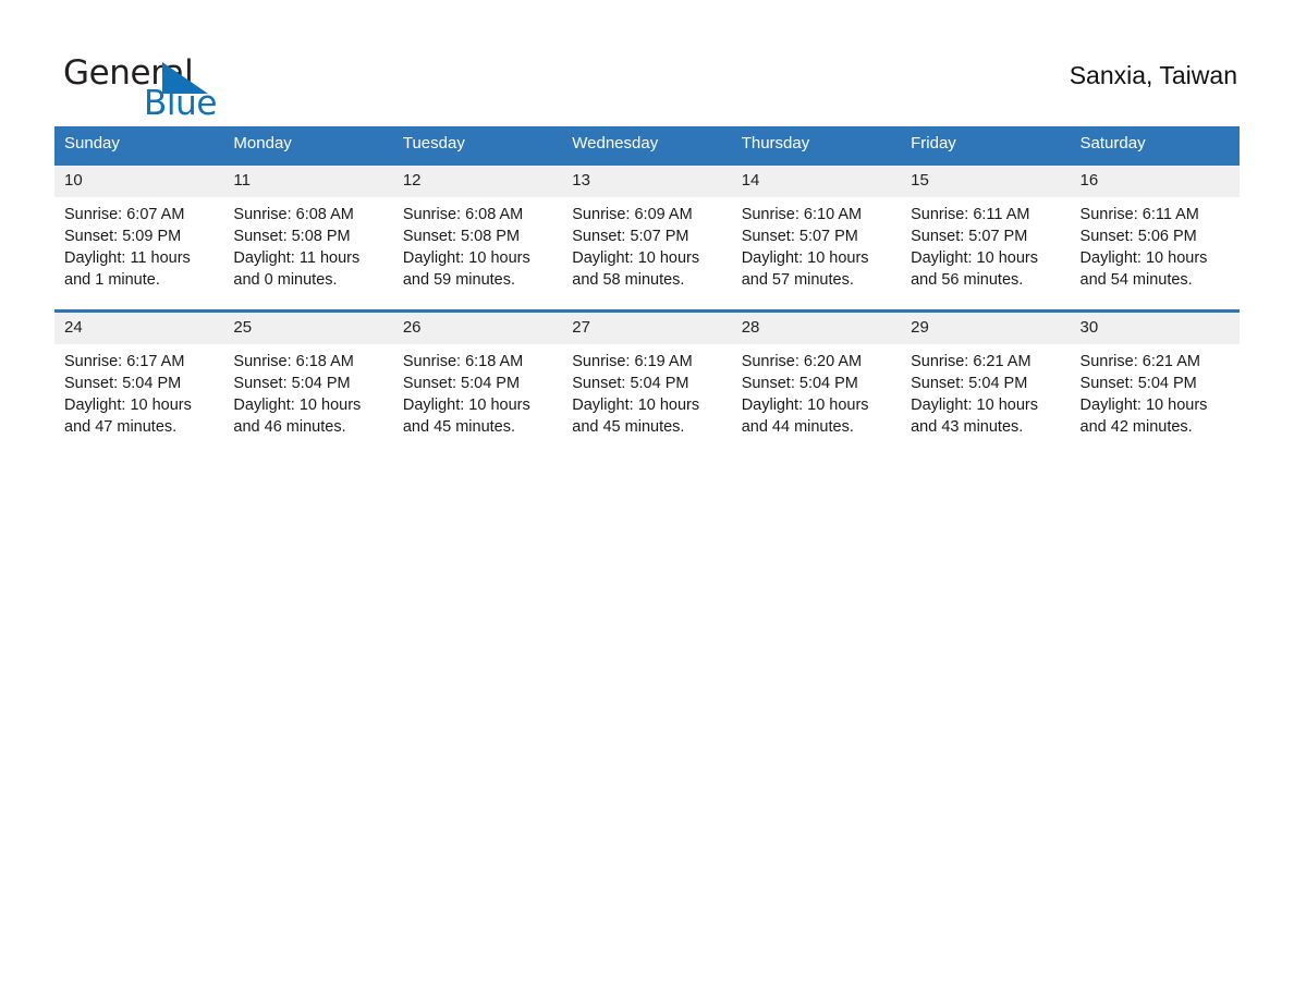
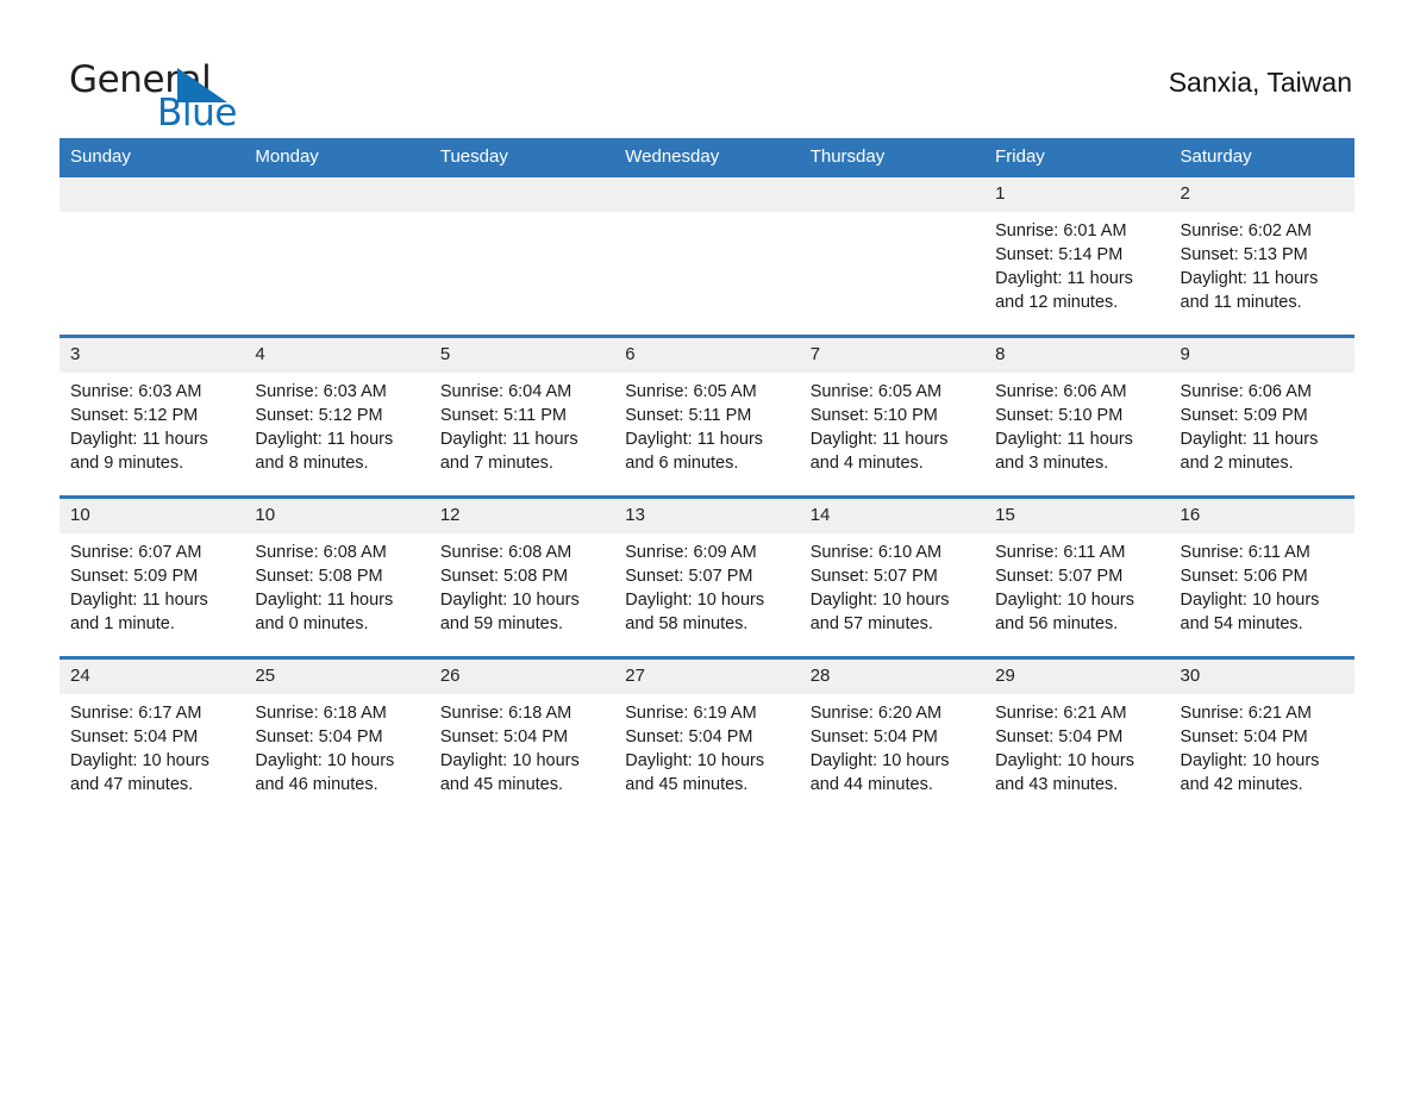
  General
  Blue
  Sanxia, Taiwan
  Sunday	Monday	Tuesday	Wednesday	Thursday	Friday	Saturday
+ 					1Sunrise: 6:01 AMSunset: 5:14 PMDaylight: 11 hoursand 12 minutes.	2Sunrise: 6:02 AMSunset: 5:13 PMDaylight: 11 hoursand 11 minutes.
+ 3Sunrise: 6:03 AMSunset: 5:12 PMDaylight: 11 hoursand 9 minutes.	4Sunrise: 6:03 AMSunset: 5:12 PMDaylight: 11 hoursand 8 minutes.	5Sunrise: 6:04 AMSunset: 5:11 PMDaylight: 11 hoursand 7 minutes.	6Sunrise: 6:05 AMSunset: 5:11 PMDaylight: 11 hoursand 6 minutes.	7Sunrise: 6:05 AMSunset: 5:10 PMDaylight: 11 hoursand 4 minutes.	8Sunrise: 6:06 AMSunset: 5:10 PMDaylight: 11 hoursand 3 minutes.	9Sunrise: 6:06 AMSunset: 5:09 PMDaylight: 11 hoursand 2 minutes.
- 10Sunrise: 6:07 AMSunset: 5:09 PMDaylight: 11 hoursand 1 minute.	11Sunrise: 6:08 AMSunset: 5:08 PMDaylight: 11 hoursand 0 minutes.	12Sunrise: 6:08 AMSunset: 5:08 PMDaylight: 10 hoursand 59 minutes.	13Sunrise: 6:09 AMSunset: 5:07 PMDaylight: 10 hoursand 58 minutes.	14Sunrise: 6:10 AMSunset: 5:07 PMDaylight: 10 hoursand 57 minutes.	15Sunrise: 6:11 AMSunset: 5:07 PMDaylight: 10 hoursand 56 minutes.	16Sunrise: 6:11 AMSunset: 5:06 PMDaylight: 10 hoursand 54 minutes.
+ 10Sunrise: 6:07 AMSunset: 5:09 PMDaylight: 11 hoursand 1 minute.	10Sunrise: 6:08 AMSunset: 5:08 PMDaylight: 11 hoursand 0 minutes.	12Sunrise: 6:08 AMSunset: 5:08 PMDaylight: 10 hoursand 59 minutes.	13Sunrise: 6:09 AMSunset: 5:07 PMDaylight: 10 hoursand 58 minutes.	14Sunrise: 6:10 AMSunset: 5:07 PMDaylight: 10 hoursand 57 minutes.	15Sunrise: 6:11 AMSunset: 5:07 PMDaylight: 10 hoursand 56 minutes.	16Sunrise: 6:11 AMSunset: 5:06 PMDaylight: 10 hoursand 54 minutes.
  24Sunrise: 6:17 AMSunset: 5:04 PMDaylight: 10 hoursand 47 minutes.	25Sunrise: 6:18 AMSunset: 5:04 PMDaylight: 10 hoursand 46 minutes.	26Sunrise: 6:18 AMSunset: 5:04 PMDaylight: 10 hoursand 45 minutes.	27Sunrise: 6:19 AMSunset: 5:04 PMDaylight: 10 hoursand 45 minutes.	28Sunrise: 6:20 AMSunset: 5:04 PMDaylight: 10 hoursand 44 minutes.	29Sunrise: 6:21 AMSunset: 5:04 PMDaylight: 10 hoursand 43 minutes.	30Sunrise: 6:21 AMSunset: 5:04 PMDaylight: 10 hoursand 42 minutes.
